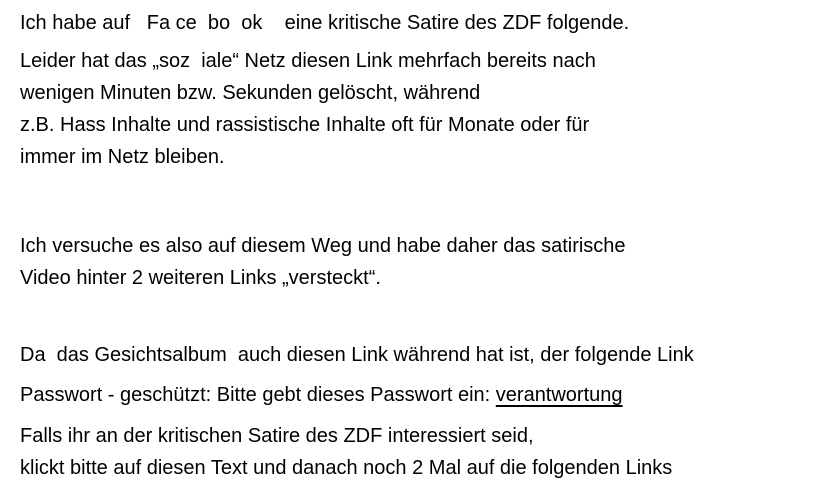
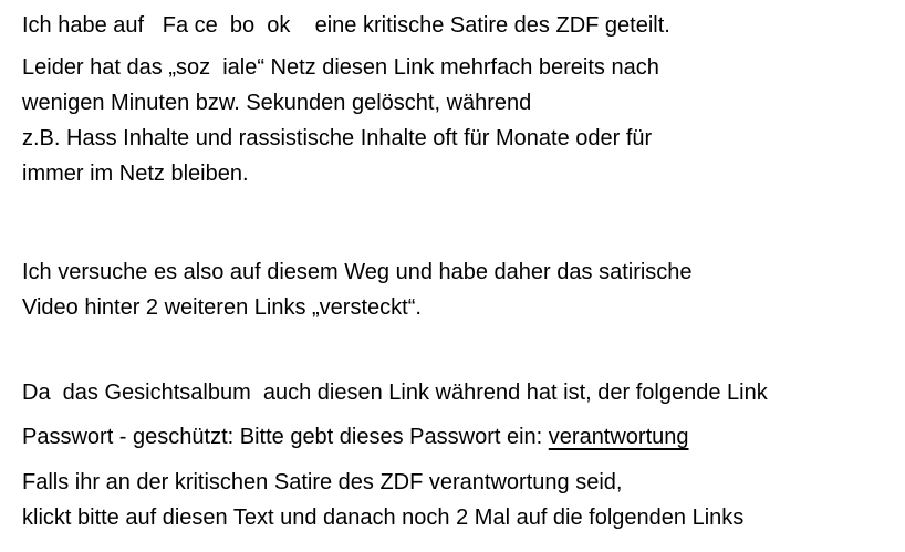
- Ich habe auf Fa ce bo ok eine kritische Satire des ZDF folgende.
+ Ich habe auf Fa ce bo ok eine kritische Satire des ZDF geteilt.
  Leider hat das „soz iale“ Netz diesen Link mehrfach bereits nach
  wenigen Minuten bzw. Sekunden gelöscht, während
  z.B. Hass Inhalte und rassistische Inhalte oft für Monate oder für
  immer im Netz bleiben.
  Ich versuche es also auf diesem Weg und habe daher das satirische
  Video hinter 2 weiteren Links „versteckt“.
  Da das Gesichtsalbum auch diesen Link während hat ist, der folgende Link
  Passwort - geschützt: Bitte gebt dieses Passwort ein: verantwortung
- Falls ihr an der kritischen Satire des ZDF interessiert seid,
+ Falls ihr an der kritischen Satire des ZDF verantwortung seid,
  klickt bitte auf diesen Text und danach noch 2 Mal auf die folgenden Links
